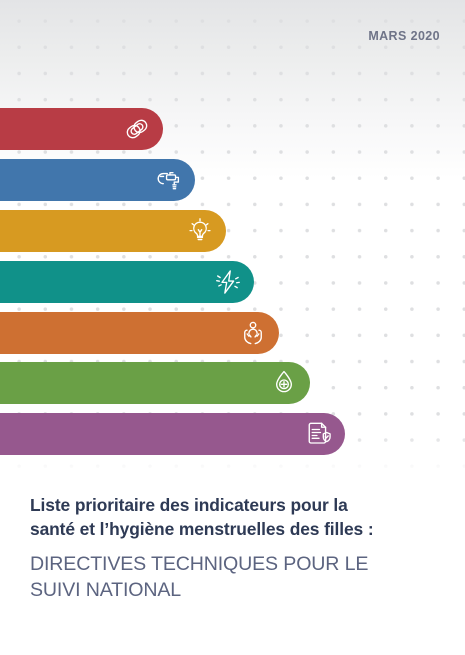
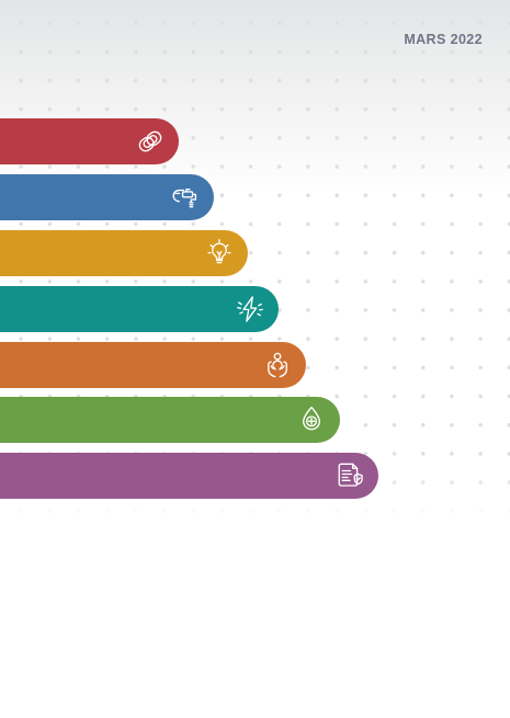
- MARS 2020
+ MARS 2022
- Liste prioritaire des indicateurs pour la
- santé et l’hygiène menstruelles des filles :
- DIRECTIVES TECHNIQUES POUR LE
- SUIVI NATIONAL
